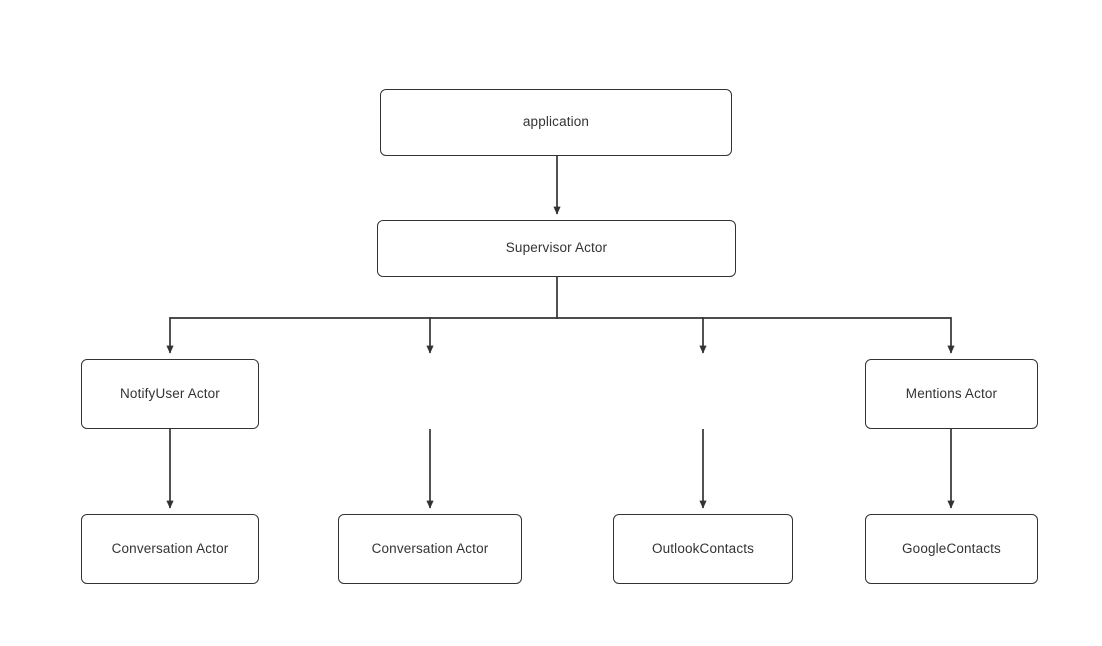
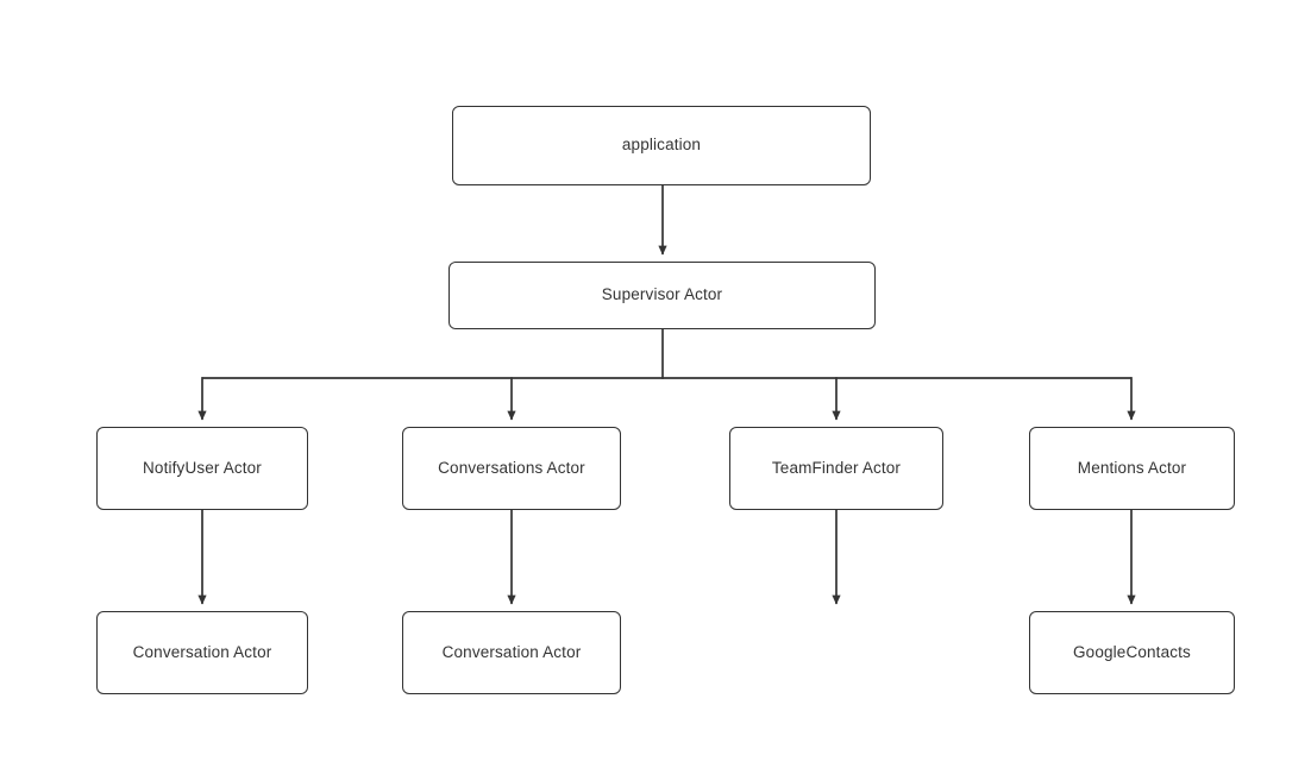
  application
  Supervisor Actor
  NotifyUser Actor
+ Conversations Actor
+ TeamFinder Actor
  Mentions Actor
  Conversation Actor
  Conversation Actor
- OutlookContacts
  GoogleContacts
